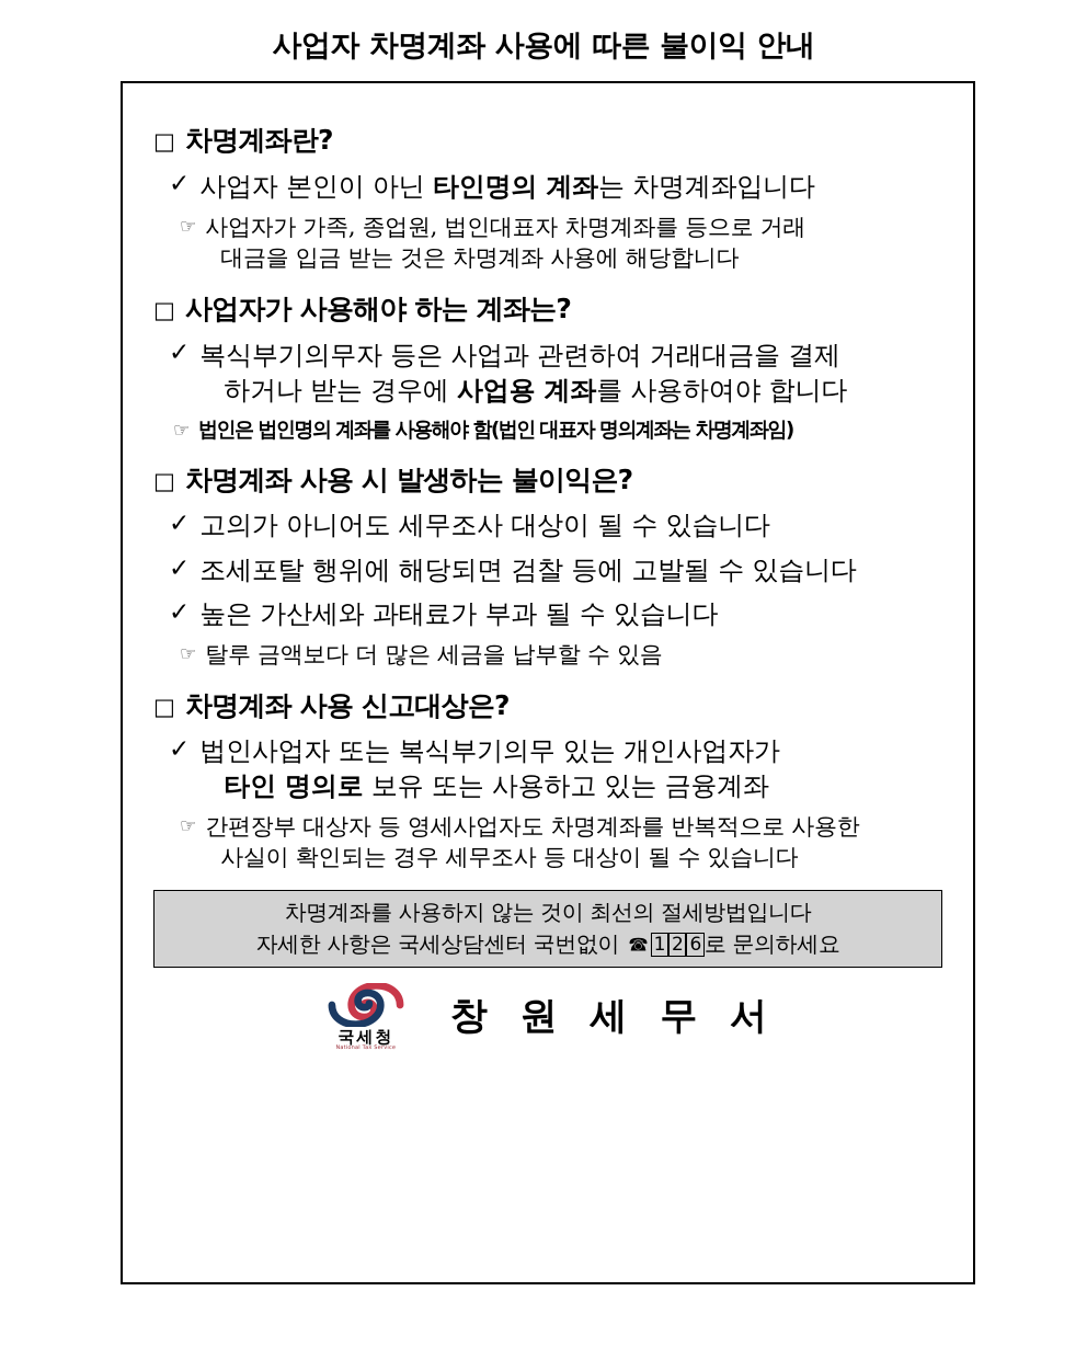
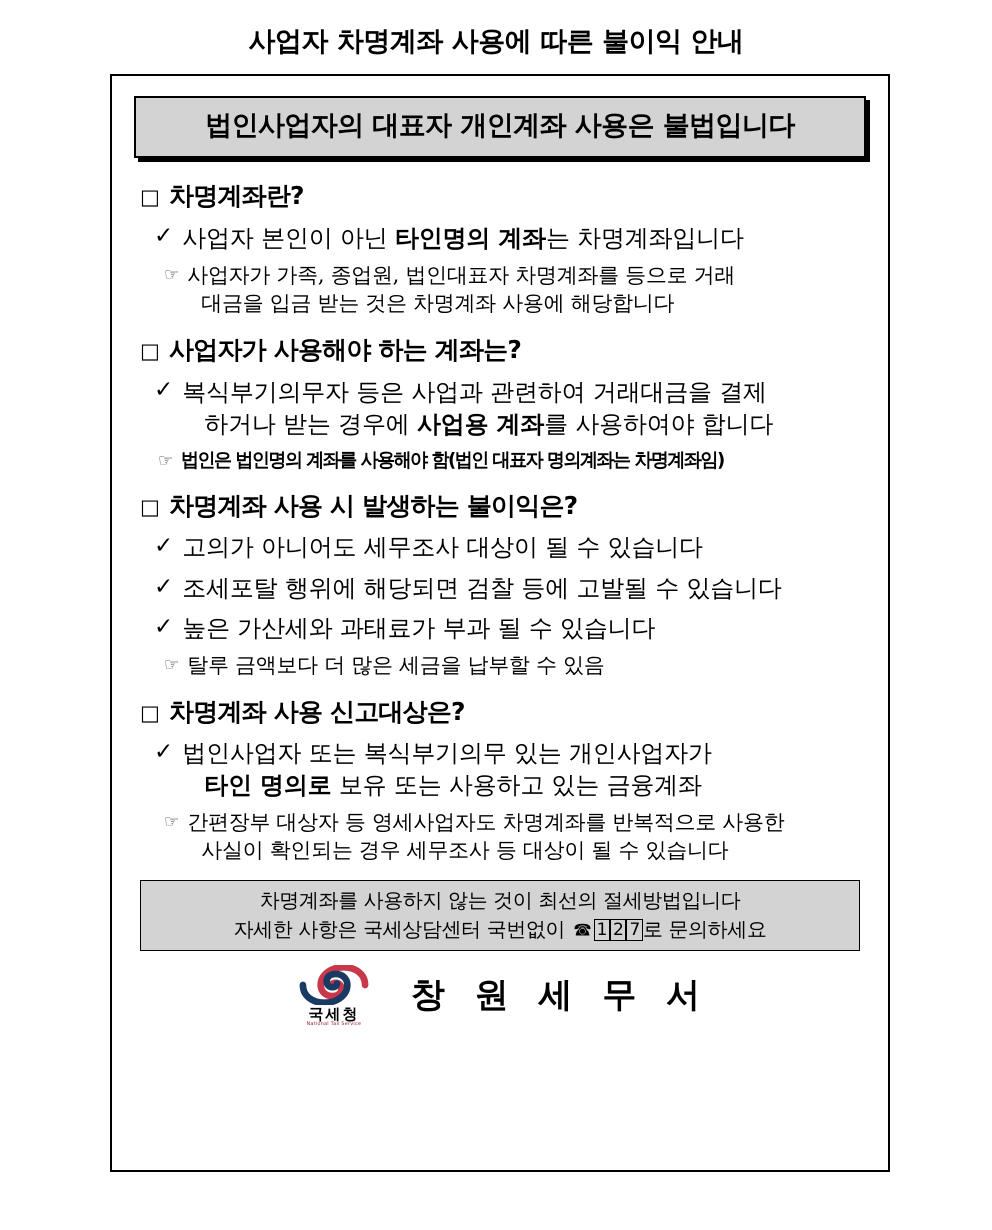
  사업자 차명계좌 사용에 따른 불이익 안내
+ 법인사업자의 대표자 개인계좌 사용은 불법입니다
  □
  차명계좌란?
  ✓
  사업자 본인이 아닌 타인명의 계좌는 차명계좌입니다
  ☞
  사업자가 가족, 종업원, 법인대표자 차명계좌를 등으로 거래
  대금을 입금 받는 것은 차명계좌 사용에 해당합니다
  □
  사업자가 사용해야 하는 계좌는?
  ✓
  복식부기의무자 등은 사업과 관련하여 거래대금을 결제
  하거나 받는 경우에 사업용 계좌를 사용하여야 합니다
  ☞
  법인은 법인명의 계좌를 사용해야 함(법인 대표자 명의계좌는 차명계좌임)
  □
  차명계좌 사용 시 발생하는 불이익은?
  ✓
  고의가 아니어도 세무조사 대상이 될 수 있습니다
  ✓
  조세포탈 행위에 해당되면 검찰 등에 고발될 수 있습니다
  ✓
  높은 가산세와 과태료가 부과 될 수 있습니다
  ☞
  탈루 금액보다 더 많은 세금을 납부할 수 있음
  □
  차명계좌 사용 신고대상은?
  ✓
  법인사업자 또는 복식부기의무 있는 개인사업자가
  타인 명의로 보유 또는 사용하고 있는 금융계좌
  ☞
  간편장부 대상자 등 영세사업자도 차명계좌를 반복적으로 사용한
  사실이 확인되는 경우 세무조사 등 대상이 될 수 있습니다
  차명계좌를 사용하지 않는 것이 최선의 절세방법입니다
- 자세한 사항은 국세상담센터 국번없이 ☎ 1 2 6 로 문의하세요
+ 자세한 사항은 국세상담센터 국번없이 ☎ 1 2 7 로 문의하세요
  국세청
  창 원 세 무 서
